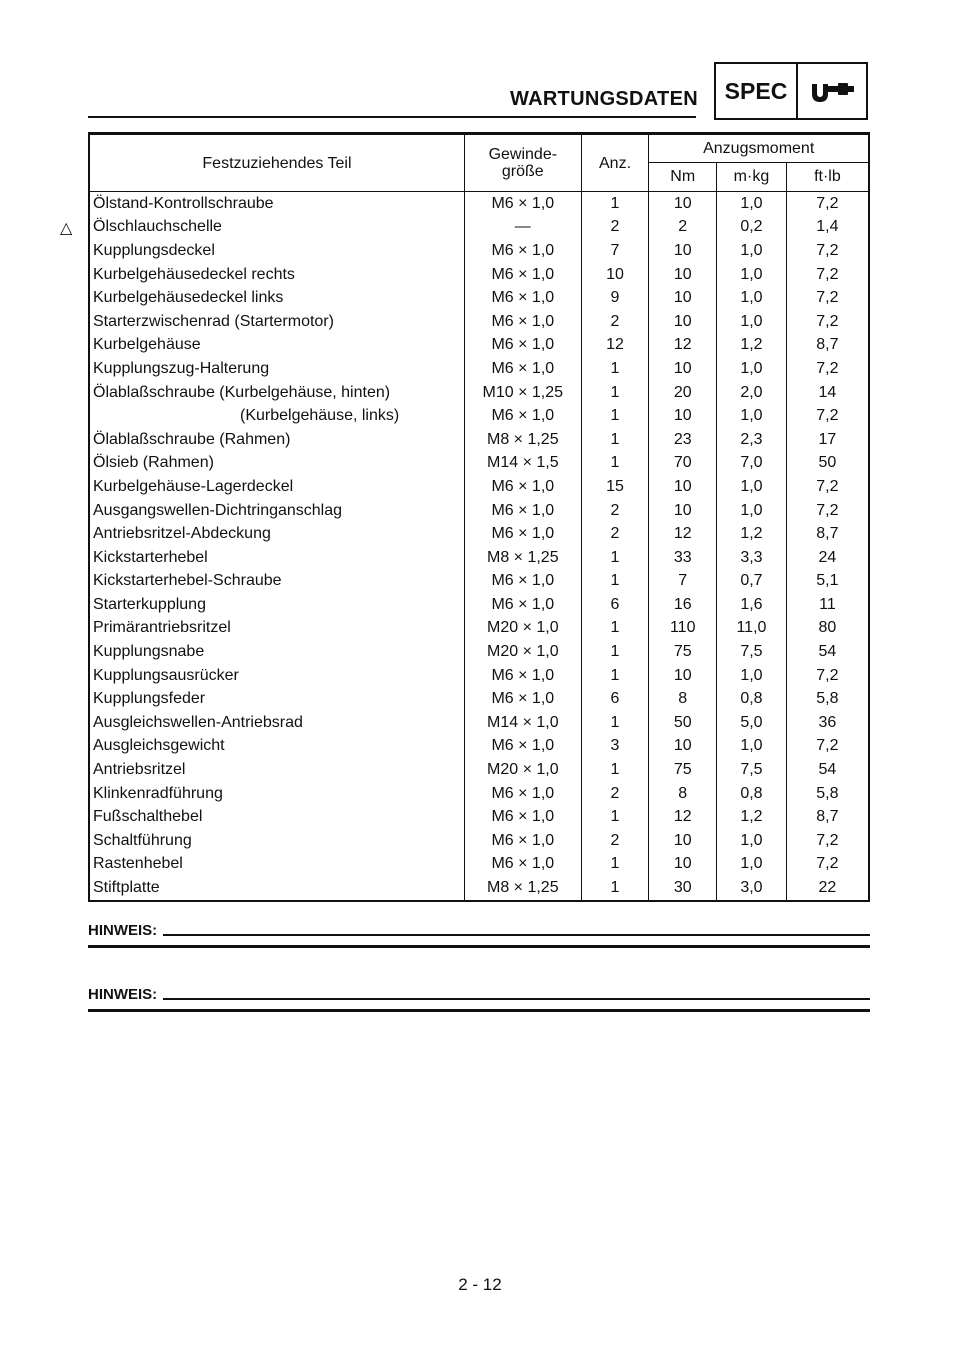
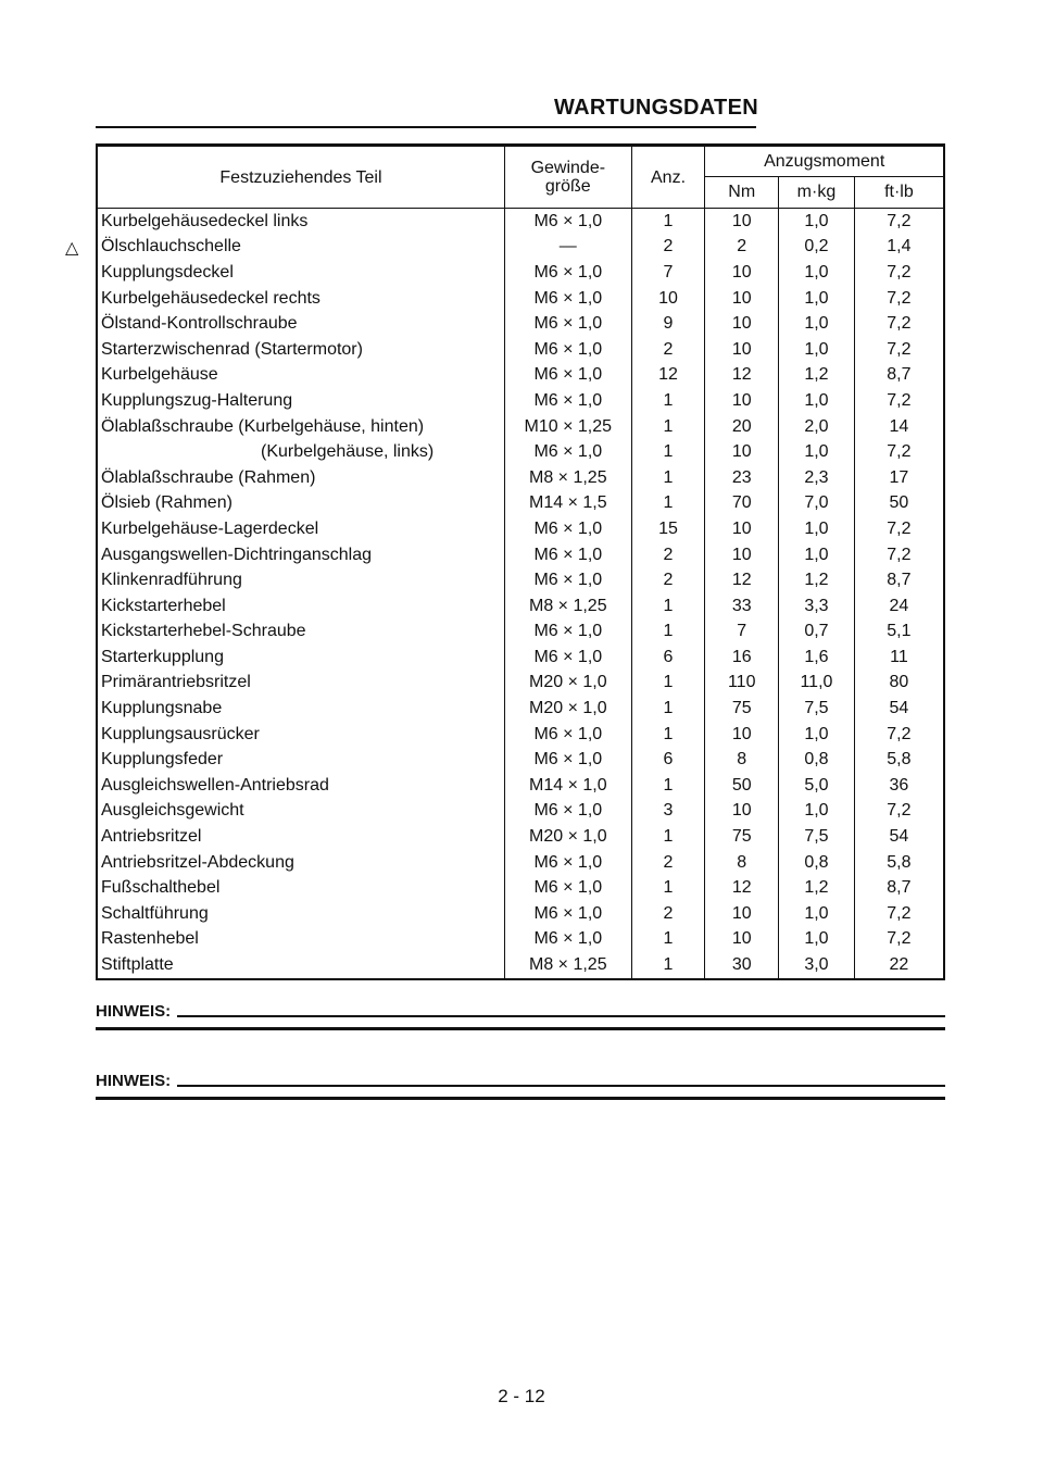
  WARTUNGSDATEN
- SPEC
  Festzuziehendes Teil	Gewinde- größe	Anz.	Anzugsmoment
  Nm	m·kg	ft·lb
- Ölstand-Kontrollschraube	M6 × 1,0	1	10	1,0	7,2
+ Kurbelgehäusedeckel links	M6 × 1,0	1	10	1,0	7,2
  △ Ölschlauchschelle	—	2	2	0,2	1,4
  Kupplungsdeckel	M6 × 1,0	7	10	1,0	7,2
  Kurbelgehäusedeckel rechts	M6 × 1,0	10	10	1,0	7,2
- Kurbelgehäusedeckel links	M6 × 1,0	9	10	1,0	7,2
+ Ölstand-Kontrollschraube	M6 × 1,0	9	10	1,0	7,2
  Starterzwischenrad (Startermotor)	M6 × 1,0	2	10	1,0	7,2
  Kurbelgehäuse	M6 × 1,0	12	12	1,2	8,7
  Kupplungszug-Halterung	M6 × 1,0	1	10	1,0	7,2
  Ölablaßschraube (Kurbelgehäuse, hinten)	M10 × 1,25	1	20	2,0	14
  (Kurbelgehäuse, links)	M6 × 1,0	1	10	1,0	7,2
  Ölablaßschraube (Rahmen)	M8 × 1,25	1	23	2,3	17
  Ölsieb (Rahmen)	M14 × 1,5	1	70	7,0	50
  Kurbelgehäuse-Lagerdeckel	M6 × 1,0	15	10	1,0	7,2
  Ausgangswellen-Dichtringanschlag	M6 × 1,0	2	10	1,0	7,2
- Antriebsritzel-Abdeckung	M6 × 1,0	2	12	1,2	8,7
+ Klinkenradführung	M6 × 1,0	2	12	1,2	8,7
  Kickstarterhebel	M8 × 1,25	1	33	3,3	24
  Kickstarterhebel-Schraube	M6 × 1,0	1	7	0,7	5,1
  Starterkupplung	M6 × 1,0	6	16	1,6	11
  Primärantriebsritzel	M20 × 1,0	1	110	11,0	80
  Kupplungsnabe	M20 × 1,0	1	75	7,5	54
  Kupplungsausrücker	M6 × 1,0	1	10	1,0	7,2
  Kupplungsfeder	M6 × 1,0	6	8	0,8	5,8
  Ausgleichswellen-Antriebsrad	M14 × 1,0	1	50	5,0	36
  Ausgleichsgewicht	M6 × 1,0	3	10	1,0	7,2
  Antriebsritzel	M20 × 1,0	1	75	7,5	54
- Klinkenradführung	M6 × 1,0	2	8	0,8	5,8
+ Antriebsritzel-Abdeckung	M6 × 1,0	2	8	0,8	5,8
  Fußschalthebel	M6 × 1,0	1	12	1,2	8,7
  Schaltführung	M6 × 1,0	2	10	1,0	7,2
  Rastenhebel	M6 × 1,0	1	10	1,0	7,2
  Stiftplatte	M8 × 1,25	1	30	3,0	22
  HINWEIS:
  HINWEIS:
  2 - 12
